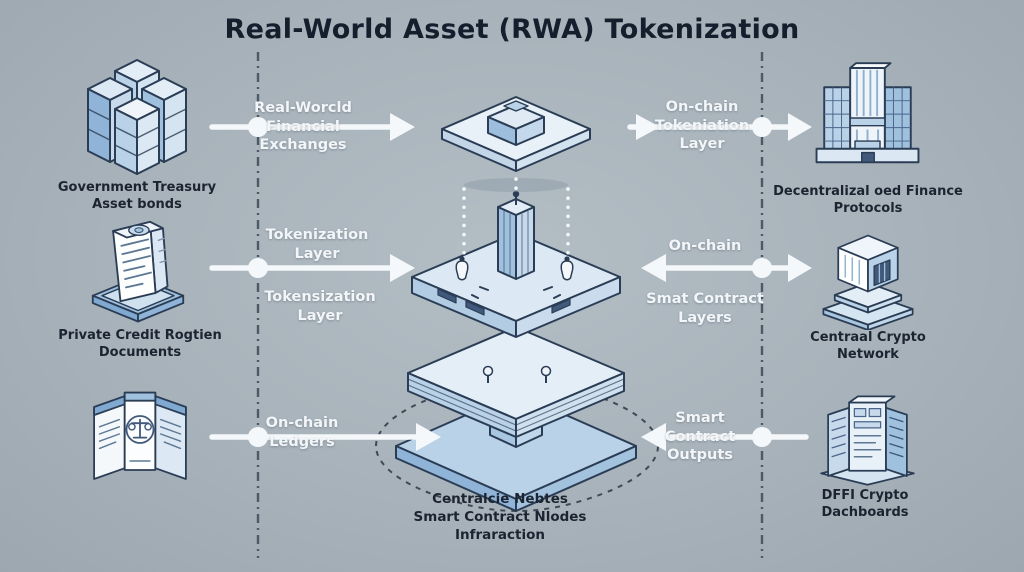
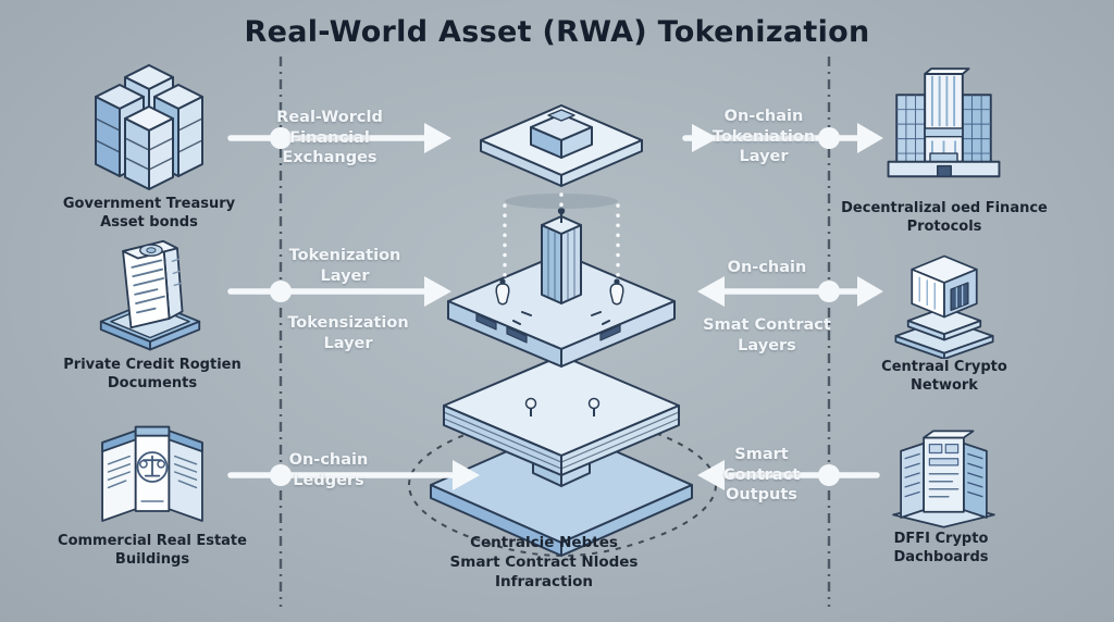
  Real-World Asset (RWA) Tokenization
  Real-Worcld
  Financial
  Exchanges
  Tokenization
  Layer
  Tokensization
  Layer
  On-chain
  Ledgers
  On-chain
  Tokeniation
  Layer
  On-chain
  Smat Contract
  Layers
  Smart
  Contract
  Outputs
  Government Treasury
  Asset bonds
  Private Credit Rogtien
  Documents
+ Commercial Real Estate
+ Buildings
  Decentralizal oed Finance
  Protocols
  Centraal Crypto
  Network
  DFFI Crypto
  Dachboards
  Centralcie Nebtes
  Smart Contract Nlodes
  Infraraction
